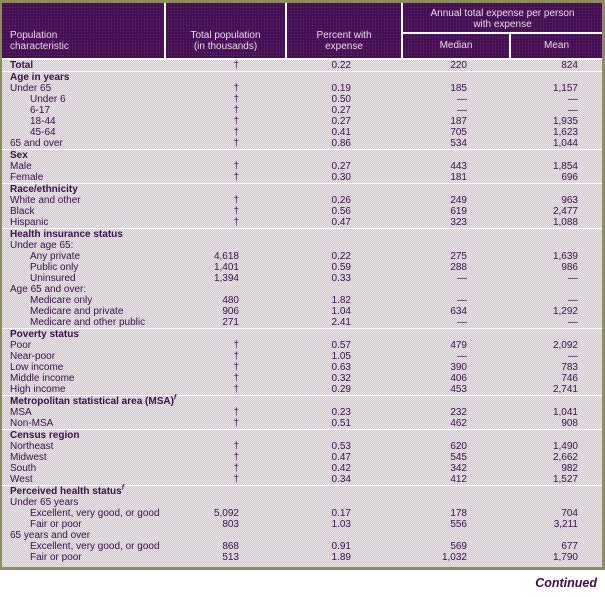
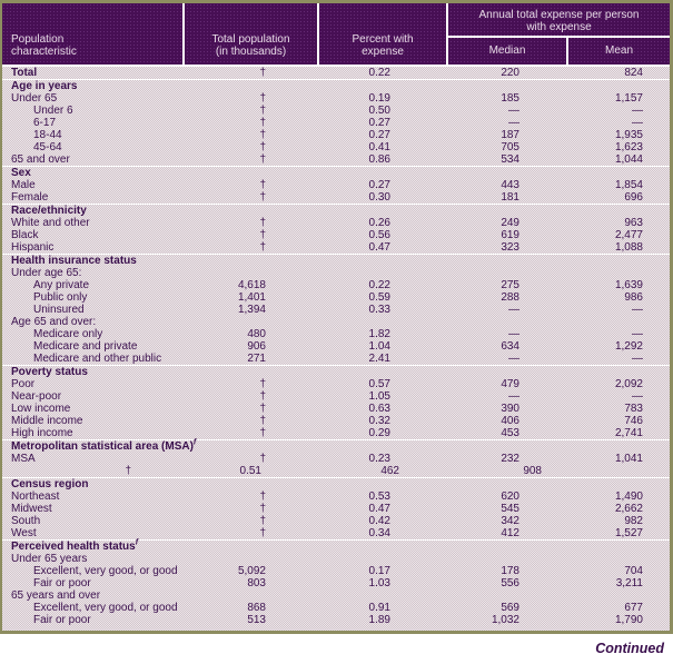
  Population
  characteristic
  Total population
  (in thousands)
  Percent with
  expense
  Annual total expense per person
  with expense
  Median
  Mean
  Total
  †
  0.22
  220
  824
  Age in years
  Under 65
  †
  0.19
  185
  1,157
  Under 6
  †
  0.50
  —
  —
  6-17
  †
  0.27
  —
  —
  18-44
  †
  0.27
  187
  1,935
  45-64
  †
  0.41
  705
  1,623
  65 and over
  †
  0.86
  534
  1,044
  Sex
  Male
  †
  0.27
  443
  1,854
  Female
  †
  0.30
  181
  696
  Race/ethnicity
  White and other
  †
  0.26
  249
  963
  Black
  †
  0.56
  619
  2,477
  Hispanic
  †
  0.47
  323
  1,088
  Health insurance status
  Under age 65:
  Any private
  4,618
  0.22
  275
  1,639
  Public only
  1,401
  0.59
  288
  986
  Uninsured
  1,394
  0.33
  —
  —
  Age 65 and over:
  Medicare only
  480
  1.82
  —
  —
  Medicare and private
  906
  1.04
  634
  1,292
  Medicare and other public
  271
  2.41
  —
  —
  Poverty status
  Poor
  †
  0.57
  479
  2,092
  Near-poor
  †
  1.05
  —
  —
  Low income
  †
  0.63
  390
  783
  Middle income
  †
  0.32
  406
  746
  High income
  †
  0.29
  453
  2,741
  Metropolitan statistical area (MSA)
  MSA
  †
  0.23
  232
  1,041
- Non-MSA
  †
  0.51
  462
  908
  Census region
  Northeast
  †
  0.53
  620
  1,490
  Midwest
  †
  0.47
  545
  2,662
  South
  †
  0.42
  342
  982
  West
  †
  0.34
  412
  1,527
  Perceived health status
  Under 65 years
  Excellent, very good, or good
  5,092
  0.17
  178
  704
  Fair or poor
  803
  1.03
  556
  3,211
  65 years and over
  Excellent, very good, or good
  868
  0.91
  569
  677
  Fair or poor
  513
  1.89
  1,032
  1,790
  Continued
